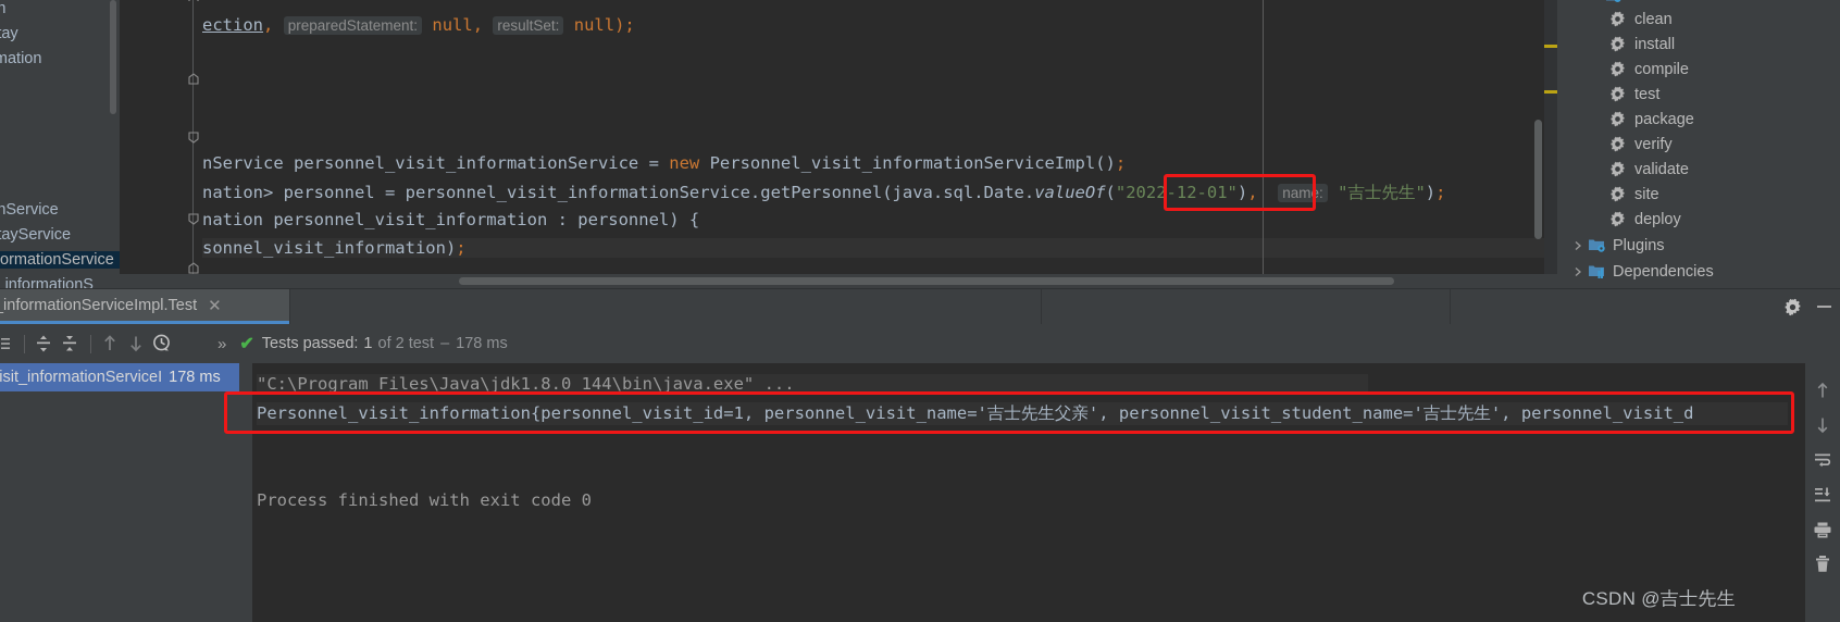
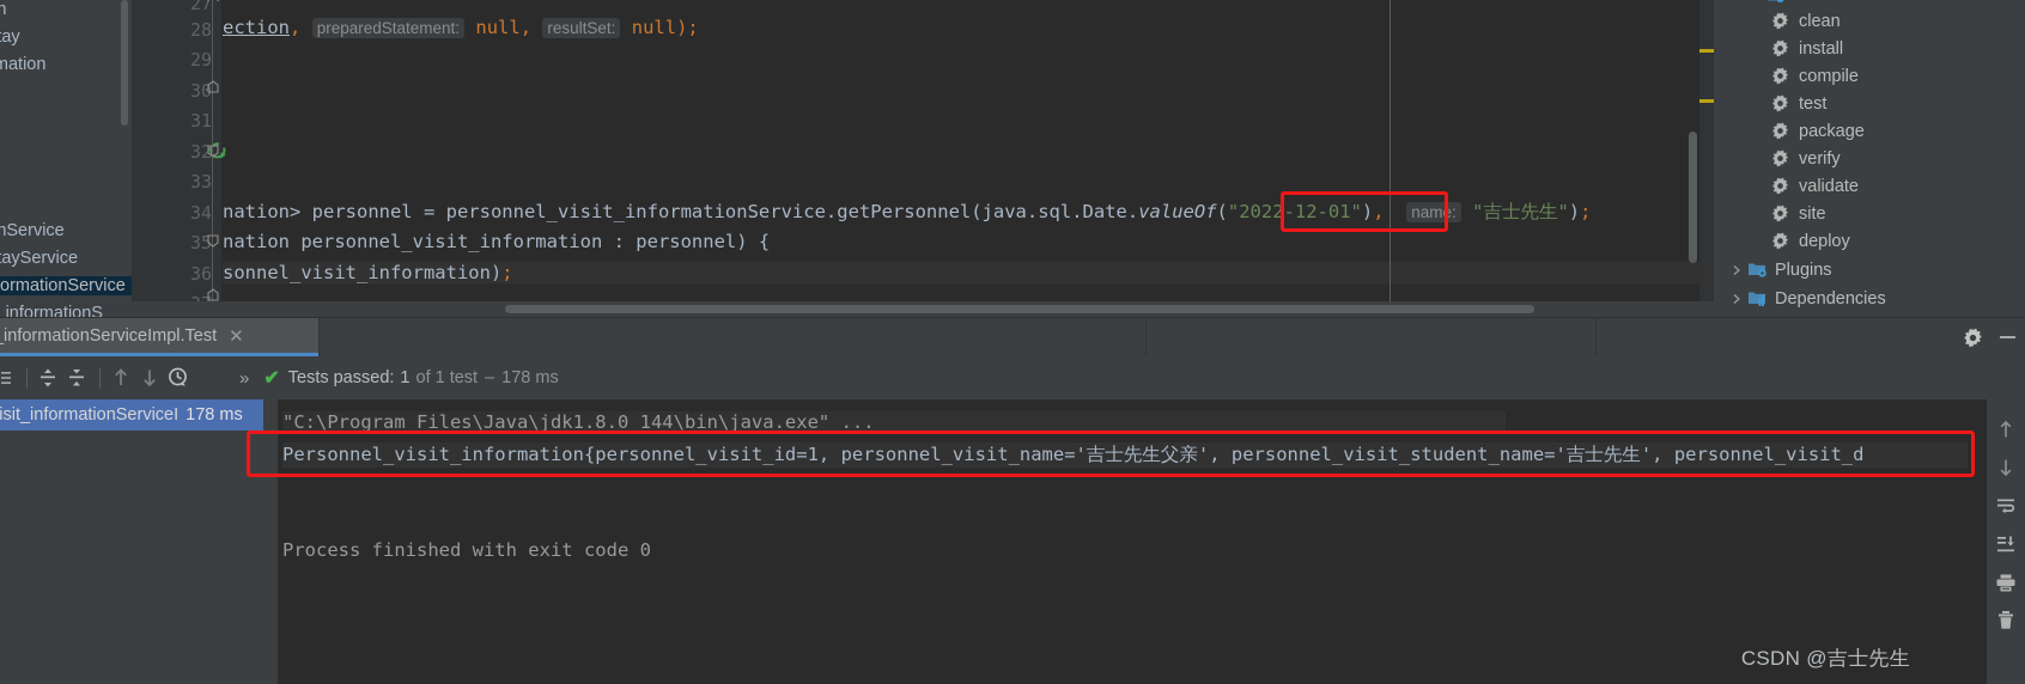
  mation
  nService
  ayService
  ormationService
  _informationS
+ 27
+ 28
+ 29
+ 30
+ 31
+ 32
+ 33
+ 34
+ 35
+ 36
  ection, preparedStatement: null, resultSet: null);
- nService personnel_visit_informationService = new Personnel_visit_informationServiceImpl();
  nation> personnel = personnel_visit_informationService.getPersonnel(java.sql.Date.valueOf("2022-12-01"), name: "吉士先生");
  nation personnel_visit_information : personnel) {
  sonnel_visit_information);
  clean
  install
  compile
  test
  package
  verify
  validate
  site
  deploy
  Plugins
  Dependencies
  informationServiceImpl.Test
  ✕
  »
  ✔
  Tests passed:
  1
- of 2 test
+ of 1 test
  –
  178 ms
  isit_informationServiceI
  178 ms
  "C:\Program Files\Java\jdk1.8.0_144\bin\java.exe" ...
  Personnel_visit_information{personnel_visit_id=1, personnel_visit_name='吉士先生父亲', personnel_visit_student_name='吉士先生', personnel_visit_d
  Process finished with exit code 0
  CSDN @吉士先生
